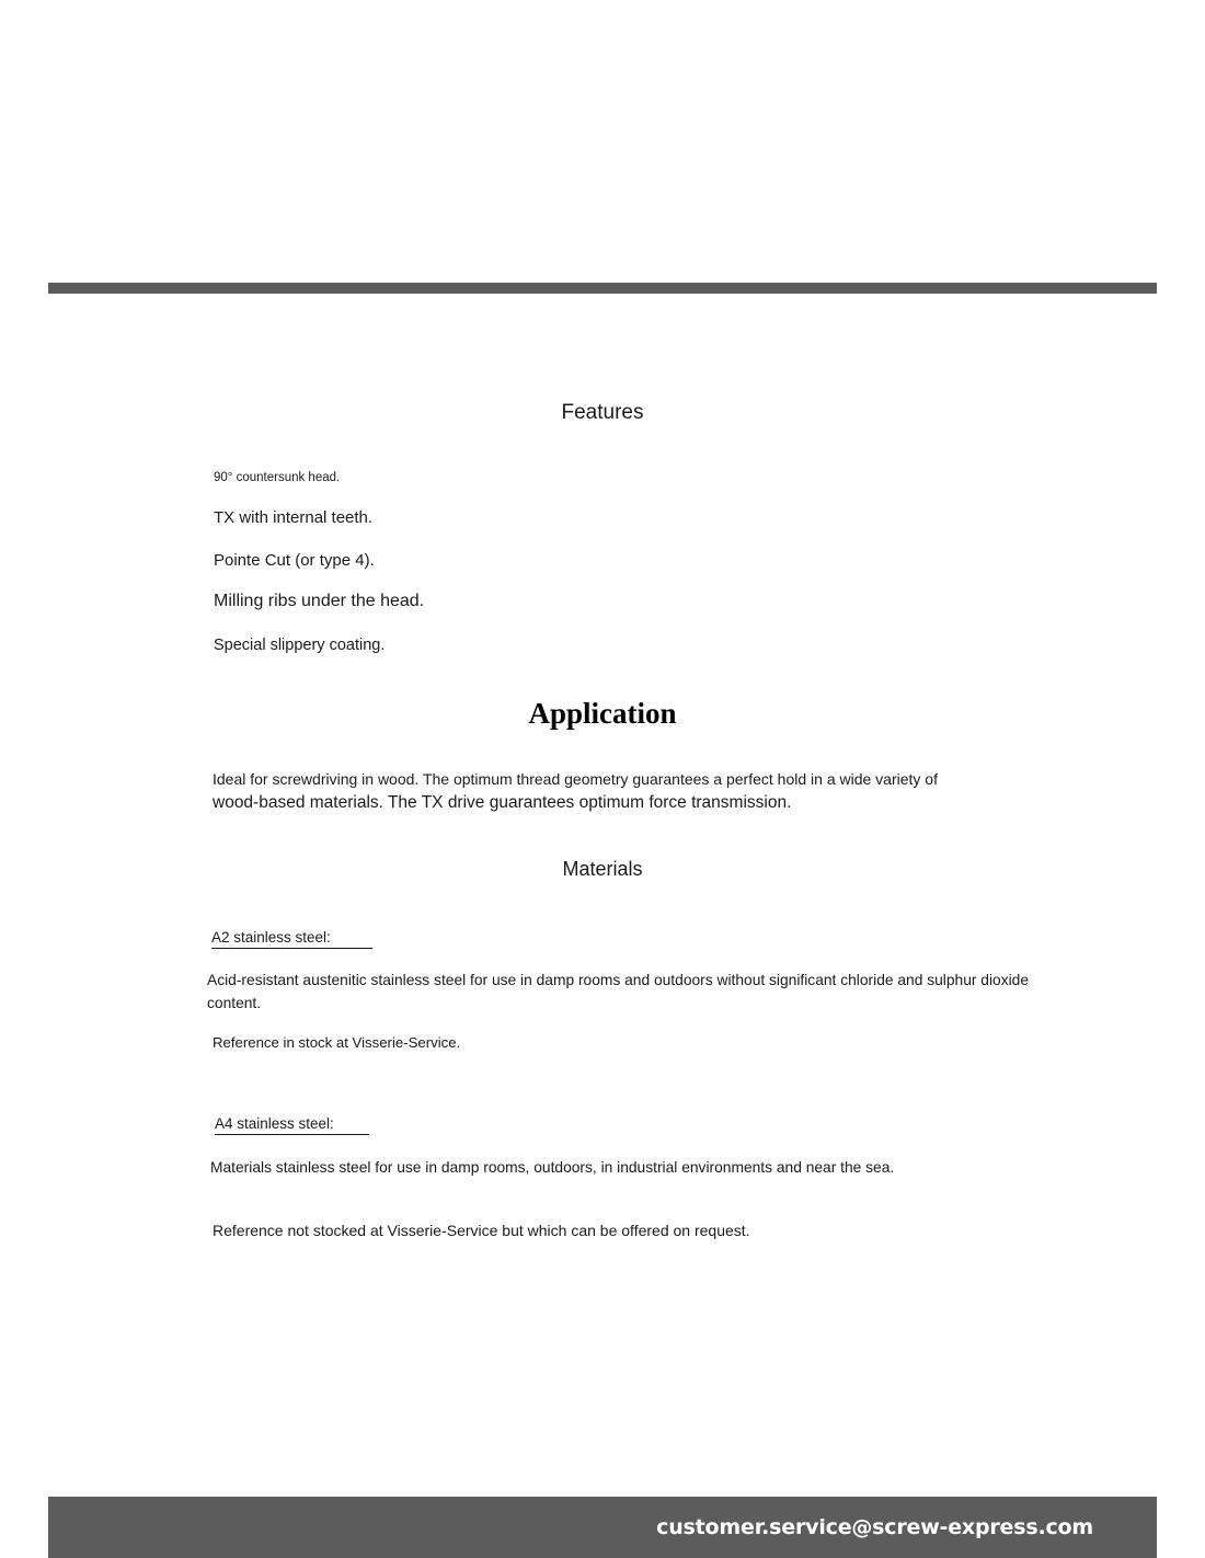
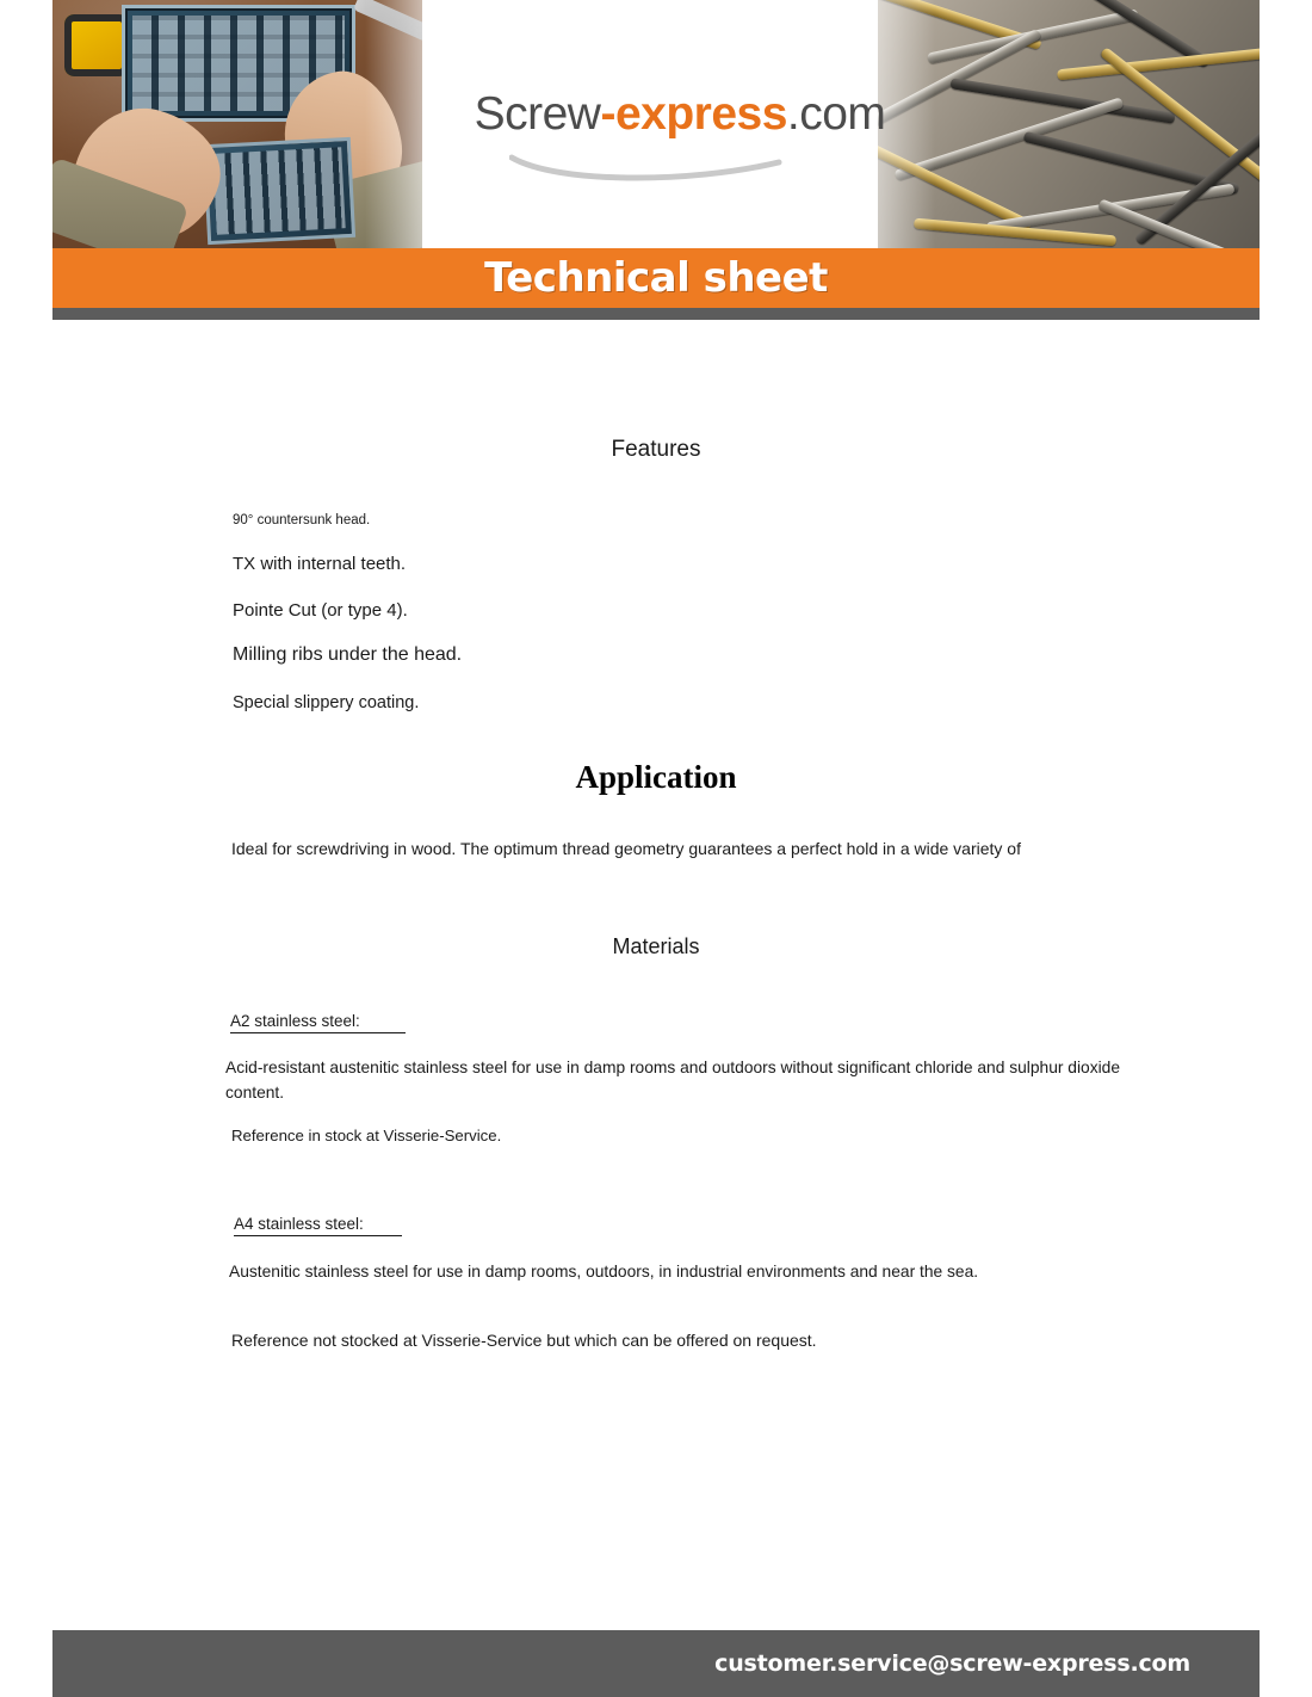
+ Screw-express.com
+ Technical sheet
  Features
  90° countersunk head.
  TX with internal teeth.
  Pointe Cut (or type 4).
  Milling ribs under the head.
  Special slippery coating.
  Application
  Ideal for screwdriving in wood. The optimum thread geometry guarantees a perfect hold in a wide variety of
- wood-based materials. The TX drive guarantees optimum force transmission.
  Materials
  A2 stainless steel:
  Acid-resistant austenitic stainless steel for use in damp rooms and outdoors without significant chloride and sulphur dioxide content.
  Reference in stock at Visserie-Service.
  A4 stainless steel:
- Materials stainless steel for use in damp rooms, outdoors, in industrial environments and near the sea.
+ Austenitic stainless steel for use in damp rooms, outdoors, in industrial environments and near the sea.
  Reference not stocked at Visserie-Service but which can be offered on request.
  customer.service@screw-express.com
